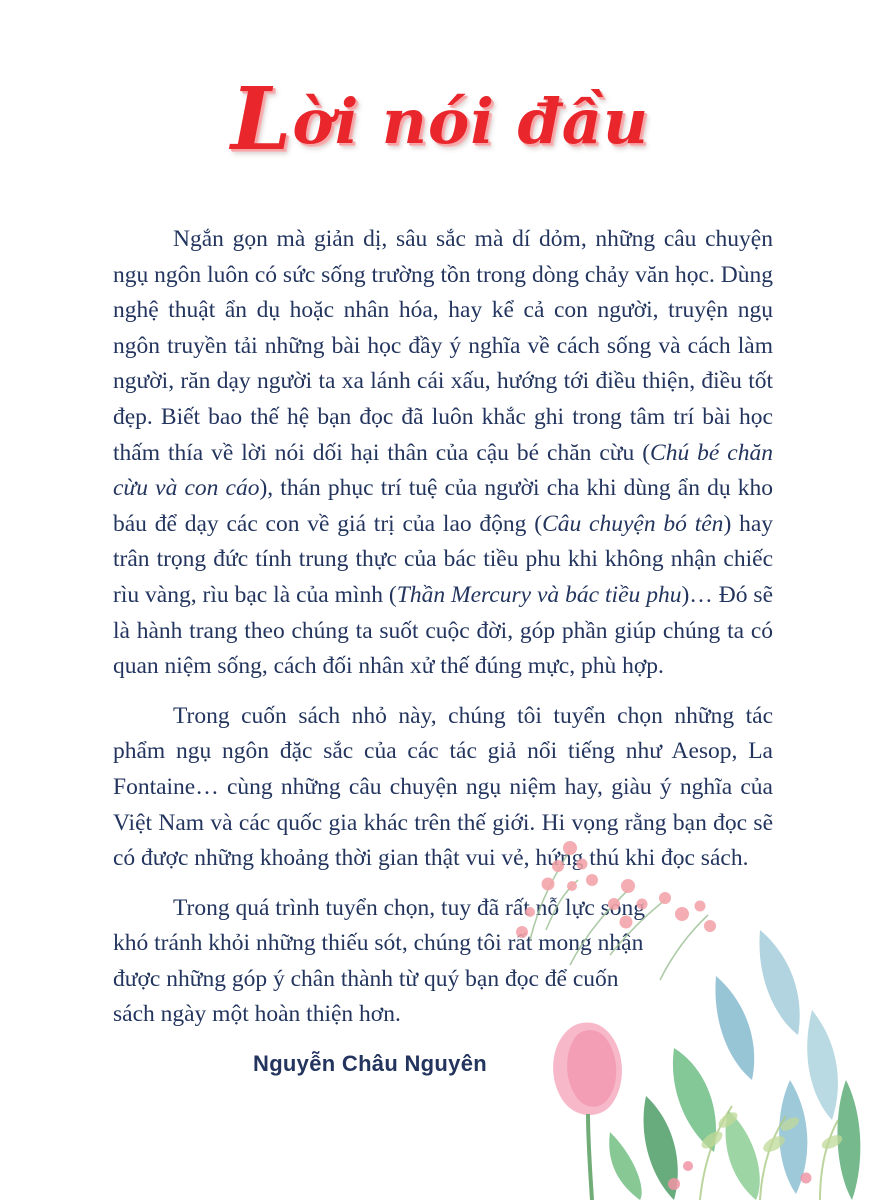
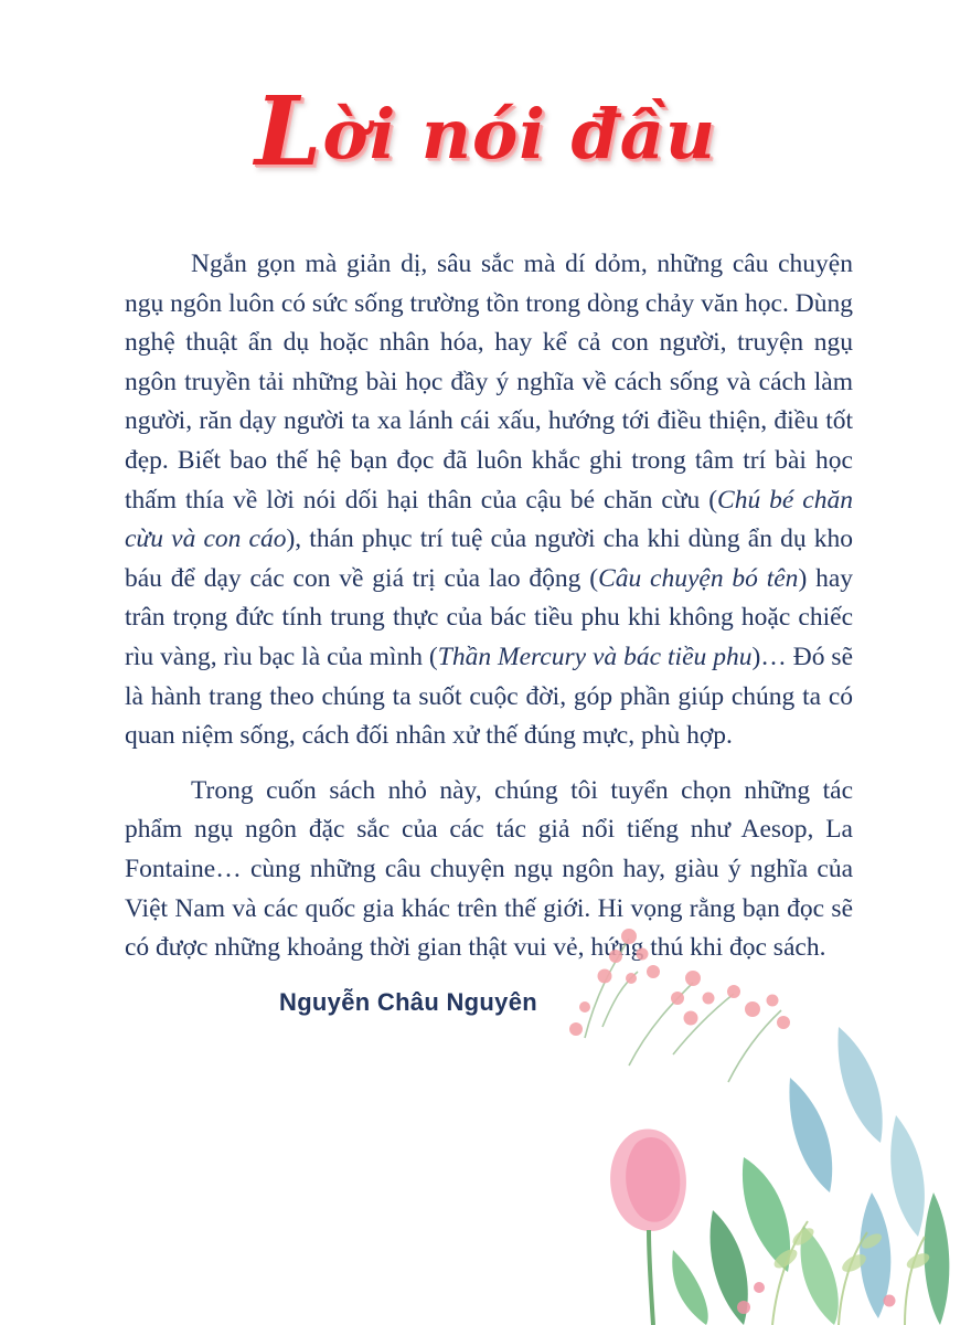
  Lời nói đầu
- Ngắn gọn mà giản dị, sâu sắc mà dí dỏm, những câu chuyện ngụ ngôn luôn có sức sống trường tồn trong dòng chảy văn học. Dùng nghệ thuật ẩn dụ hoặc nhân hóa, hay kể cả con người, truyện ngụ ngôn truyền tải những bài học đầy ý nghĩa về cách sống và cách làm người, răn dạy người ta xa lánh cái xấu, hướng tới điều thiện, điều tốt đẹp. Biết bao thế hệ bạn đọc đã luôn khắc ghi trong tâm trí bài học thấm thía về lời nói dối hại thân của cậu bé chăn cừu (Chú bé chăn cừu và con cáo), thán phục trí tuệ của người cha khi dùng ẩn dụ kho báu để dạy các con về giá trị của lao động (Câu chuyện bó tên) hay trân trọng đức tính trung thực của bác tiều phu khi không nhận chiếc rìu vàng, rìu bạc là của mình (Thần Mercury và bác tiều phu)… Đó sẽ là hành trang theo chúng ta suốt cuộc đời, góp phần giúp chúng ta có quan niệm sống, cách đối nhân xử thế đúng mực, phù hợp.
+ Ngắn gọn mà giản dị, sâu sắc mà dí dỏm, những câu chuyện ngụ ngôn luôn có sức sống trường tồn trong dòng chảy văn học. Dùng nghệ thuật ẩn dụ hoặc nhân hóa, hay kể cả con người, truyện ngụ ngôn truyền tải những bài học đầy ý nghĩa về cách sống và cách làm người, răn dạy người ta xa lánh cái xấu, hướng tới điều thiện, điều tốt đẹp. Biết bao thế hệ bạn đọc đã luôn khắc ghi trong tâm trí bài học thấm thía về lời nói dối hại thân của cậu bé chăn cừu (Chú bé chăn cừu và con cáo), thán phục trí tuệ của người cha khi dùng ẩn dụ kho báu để dạy các con về giá trị của lao động (Câu chuyện bó tên) hay trân trọng đức tính trung thực của bác tiều phu khi không hoặc chiếc rìu vàng, rìu bạc là của mình (Thần Mercury và bác tiều phu)… Đó sẽ là hành trang theo chúng ta suốt cuộc đời, góp phần giúp chúng ta có quan niệm sống, cách đối nhân xử thế đúng mực, phù hợp.
- Trong cuốn sách nhỏ này, chúng tôi tuyển chọn những tác phẩm ngụ ngôn đặc sắc của các tác giả nổi tiếng như Aesop, La Fontaine… cùng những câu chuyện ngụ niệm hay, giàu ý nghĩa của Việt Nam và các quốc gia khác trên thế giới. Hi vọng rằng bạn đọc sẽ có được những khoảng thời gian thật vui vẻ, hứng thú khi đọc sách.
+ Trong cuốn sách nhỏ này, chúng tôi tuyển chọn những tác phẩm ngụ ngôn đặc sắc của các tác giả nổi tiếng như Aesop, La Fontaine… cùng những câu chuyện ngụ ngôn hay, giàu ý nghĩa của Việt Nam và các quốc gia khác trên thế giới. Hi vọng rằng bạn đọc sẽ có được những khoảng thời gian thật vui vẻ, hứng thú khi đọc sách.
- Trong quá trình tuyển chọn, tuy đã rất nỗ lực song khó tránh khỏi những thiếu sót, chúng tôi rất mong nhận được những góp ý chân thành từ quý bạn đọc để cuốn sách ngày một hoàn thiện hơn.
  Nguyễn Châu Nguyên
